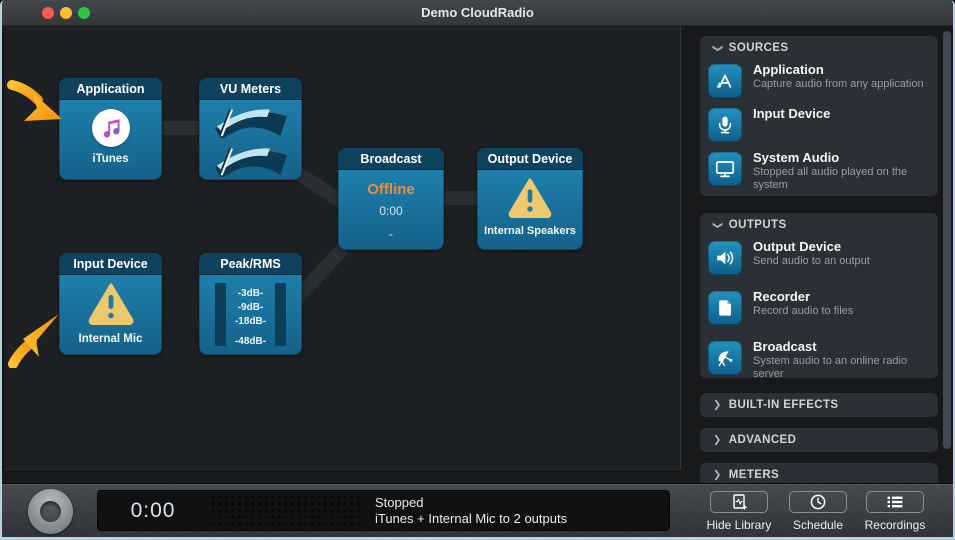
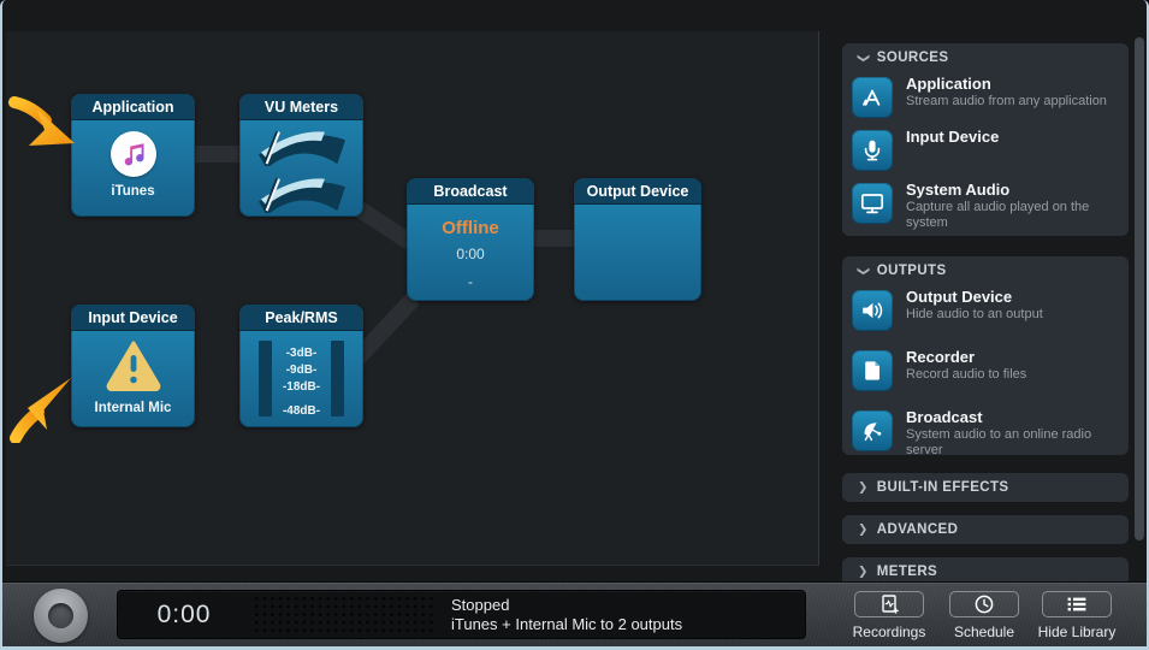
- Demo CloudRadio
  Application
  iTunes
  VU Meters
  Input Device
  Internal Mic
  Peak/RMS
  -3dB-
  -9dB-
  -18dB-
  -48dB-
  Broadcast
  Offline
  0:00
  -
  Output Device
- Internal Speakers
  SOURCES
  Application
- Capture audio from any application
+ Stream audio from any application
  Input Device
  System Audio
- Stopped all audio played on the system
+ Capture all audio played on the system
  OUTPUTS
  Output Device
- Send audio to an output
+ Hide audio to an output
  Recorder
  Record audio to files
  Broadcast
  System audio to an online radio server
  ❯
  BUILT-IN EFFECTS
  ❯
  ADVANCED
  ❯
  METERS
  0:00
  Stopped
  iTunes + Internal Mic to 2 outputs
- Hide Library
+ Recordings
  Schedule
- Recordings
+ Hide Library
